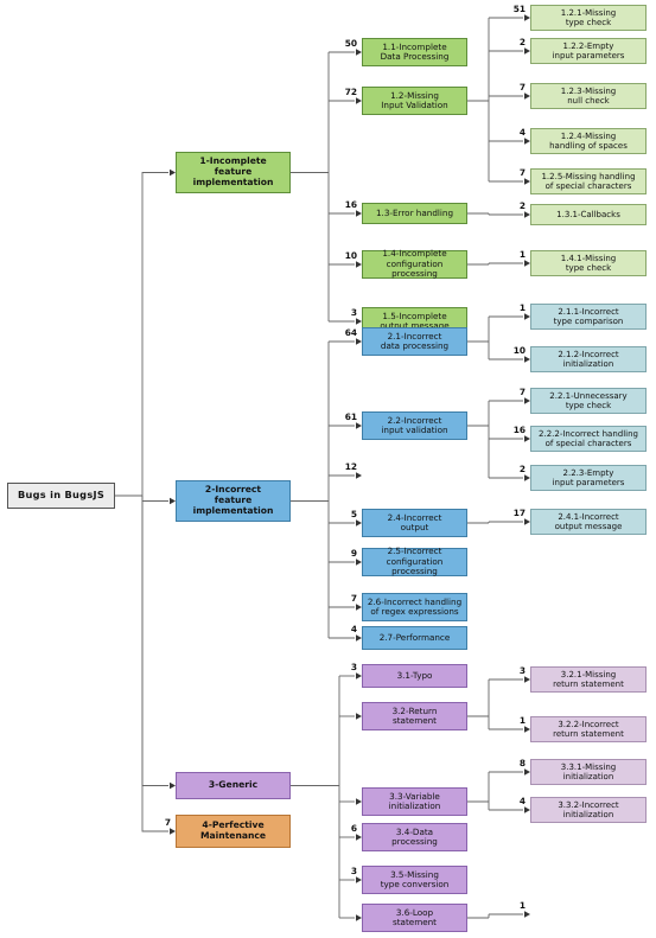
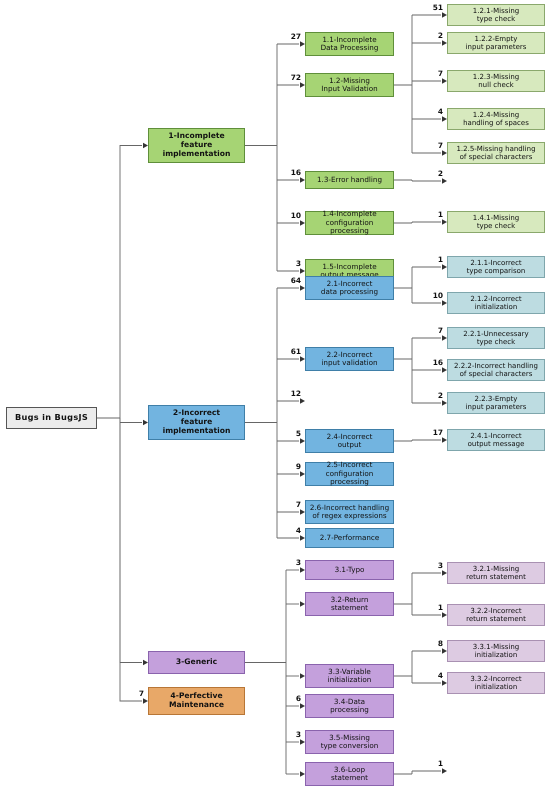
  Bugs in BugsJS
  1-Incomplete
  feature implementation
  1.1-Incomplete
  Data Processing
- 50
+ 27
  1.2-Missing
  Input Validation
  72
  1.2.1-Missing
  type check
  51
  1.2.2-Empty
  input parameters
  2
  1.2.3-Missing
  null check
  7
  1.2.4-Missing
  handling of spaces
  4
  1.2.5-Missing handling
  of special characters
  7
  1.3-Error handling
  16
- 1.3.1-Callbacks
  2
  1.4-Incomplete
  configuration processing
  10
  1.4.1-Missing
  type check
  1
  1.5-Incomplete
  output message
  3
  2-Incorrect
  feature implementation
  2.1-Incorrect
  data processing
  64
  2.1.1-Incorrect
  type comparison
  1
  2.1.2-Incorrect
  initialization
  10
  2.2-Incorrect
  input validation
  61
  2.2.1-Unnecessary
  type check
  7
  2.2.2-Incorrect handling
  of special characters
  16
  2.2.3-Empty
  input parameters
  2
  12
  2.4-Incorrect
  output
  5
  2.4.1-Incorrect
  output message
  17
  2.5-Incorrect
  configuration processing
  9
  2.6-Incorrect handling
  of regex expressions
  7
  2.7-Performance
  4
  3-Generic
  3.1-Typo
  3
  3.2-Return
  statement
  3.2.1-Missing
  return statement
  3
  3.2.2-Incorrect
  return statement
  1
  3.3-Variable
  initialization
  3.3.1-Missing
  initialization
  8
  3.3.2-Incorrect
  initialization
  4
  3.4-Data
  processing
  6
  3.5-Missing
  type conversion
  3
  3.6-Loop
  statement
  1
  4-Perfective
  Maintenance
  7
